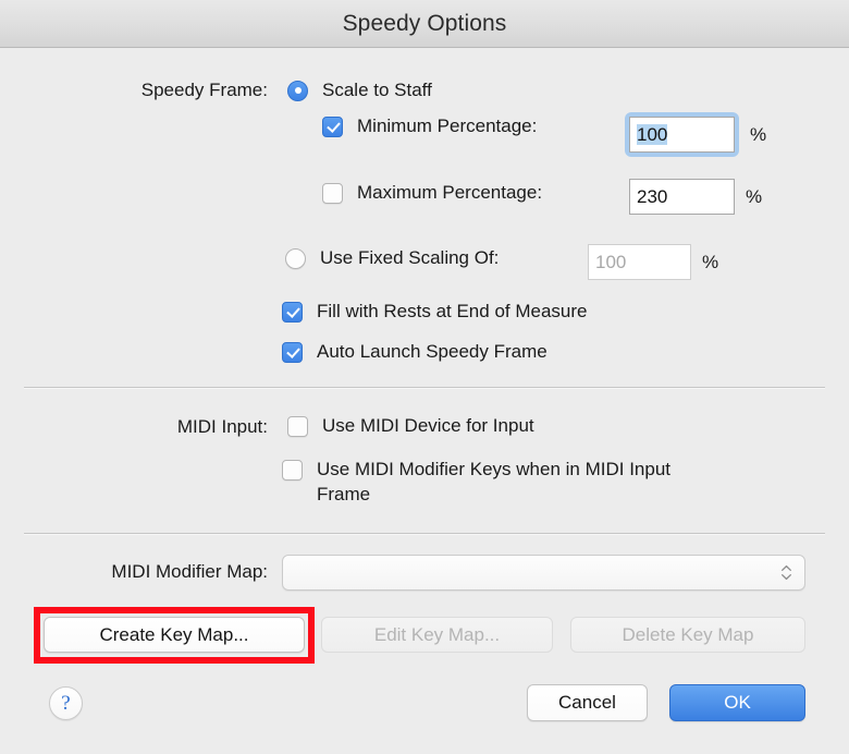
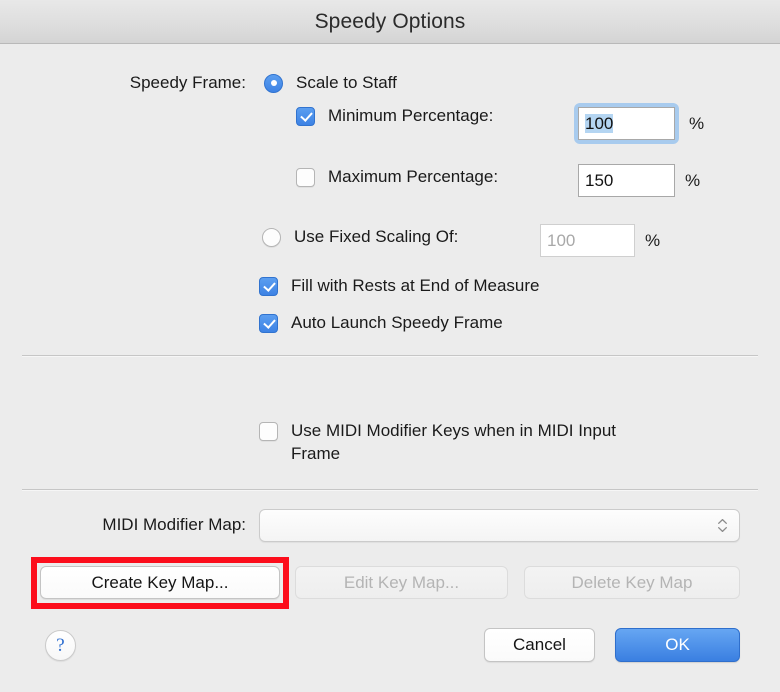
  Speedy Options
  Speedy Frame:
  Scale to Staff
  Minimum Percentage:
  100
  %
  Maximum Percentage:
- 230
+ 150
  %
  Use Fixed Scaling Of:
  100
  %
  Fill with Rests at End of Measure
  Auto Launch Speedy Frame
- MIDI Input:
- Use MIDI Device for Input
  Use MIDI Modifier Keys when in MIDI Input Frame
  MIDI Modifier Map:
  Create Key Map...
  Edit Key Map...
  Delete Key Map
  ?
  Cancel
  OK
